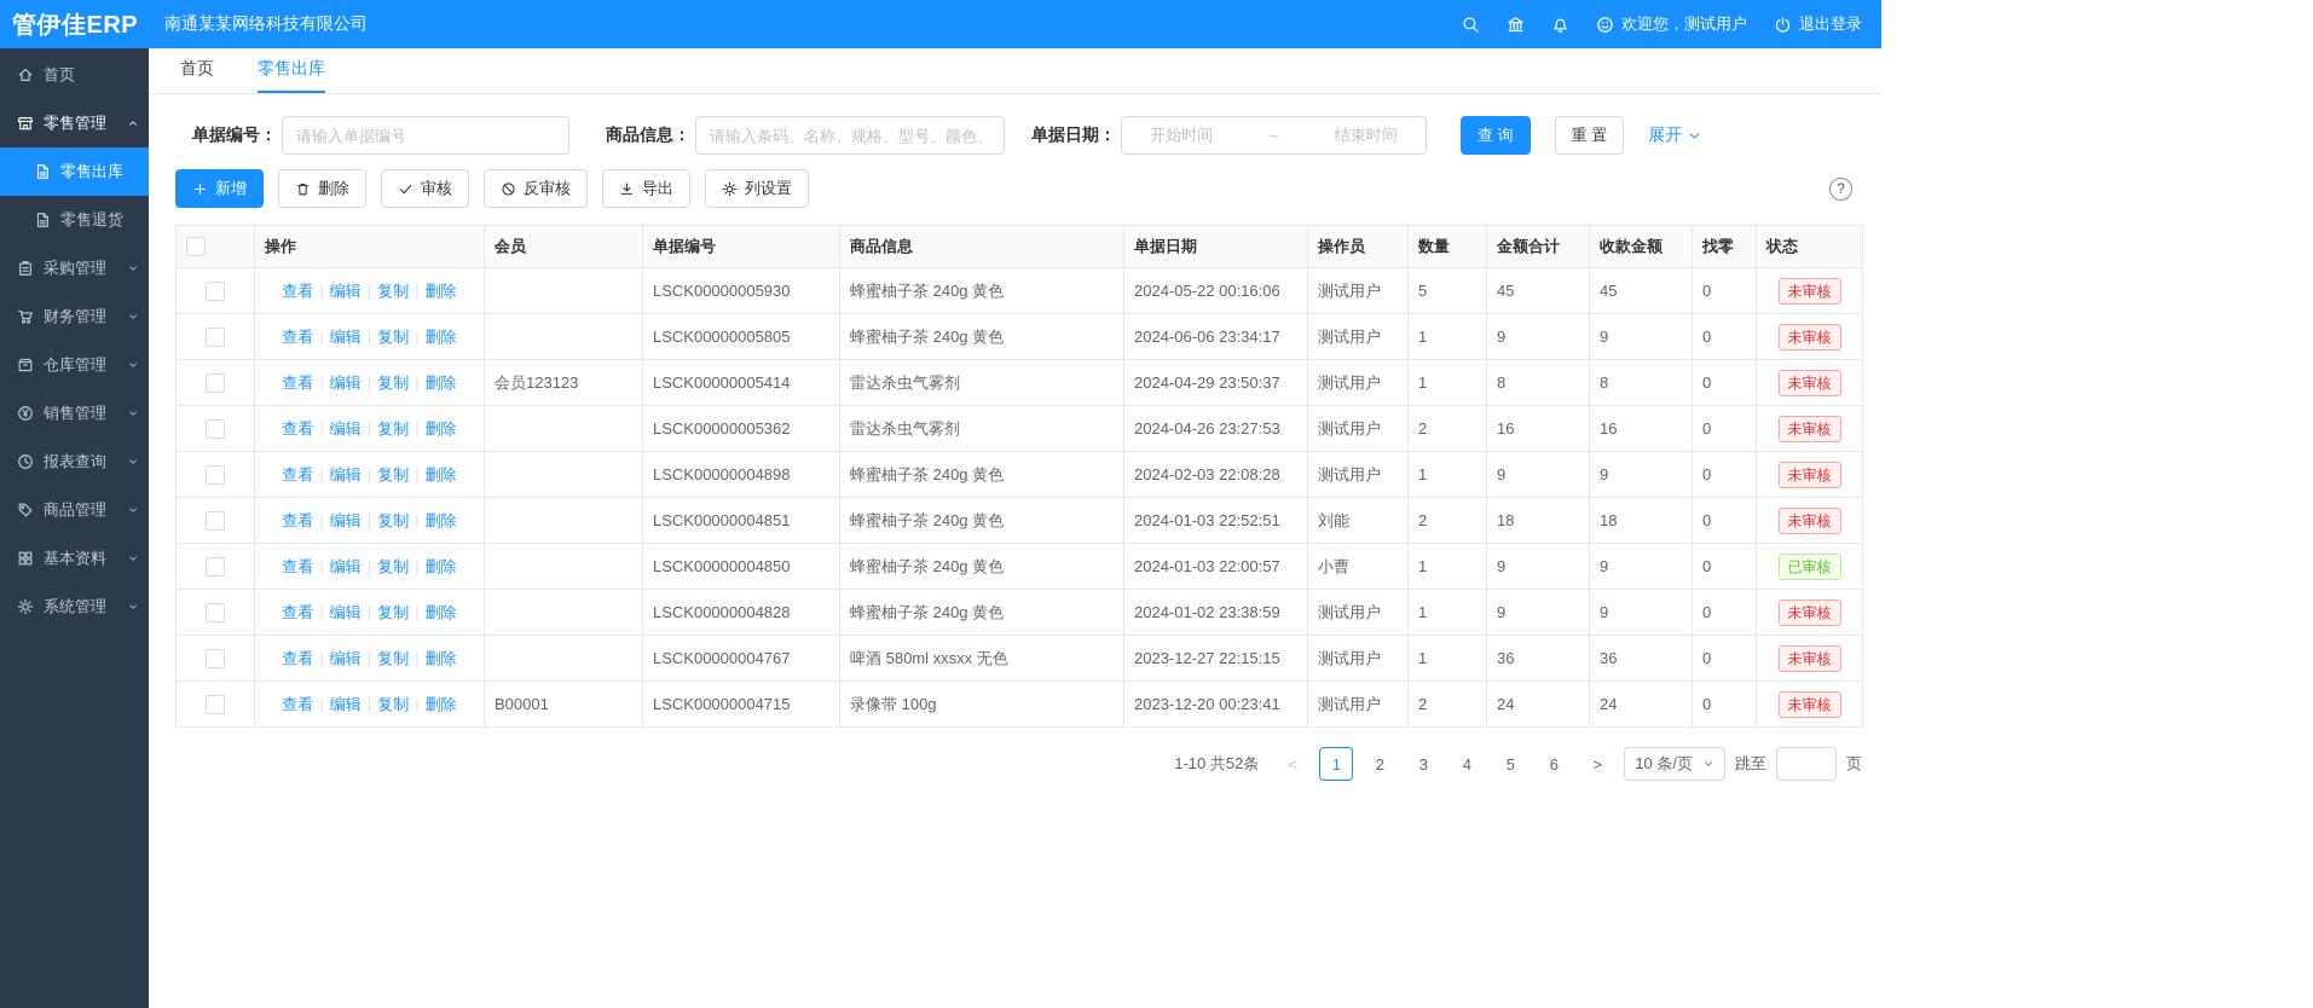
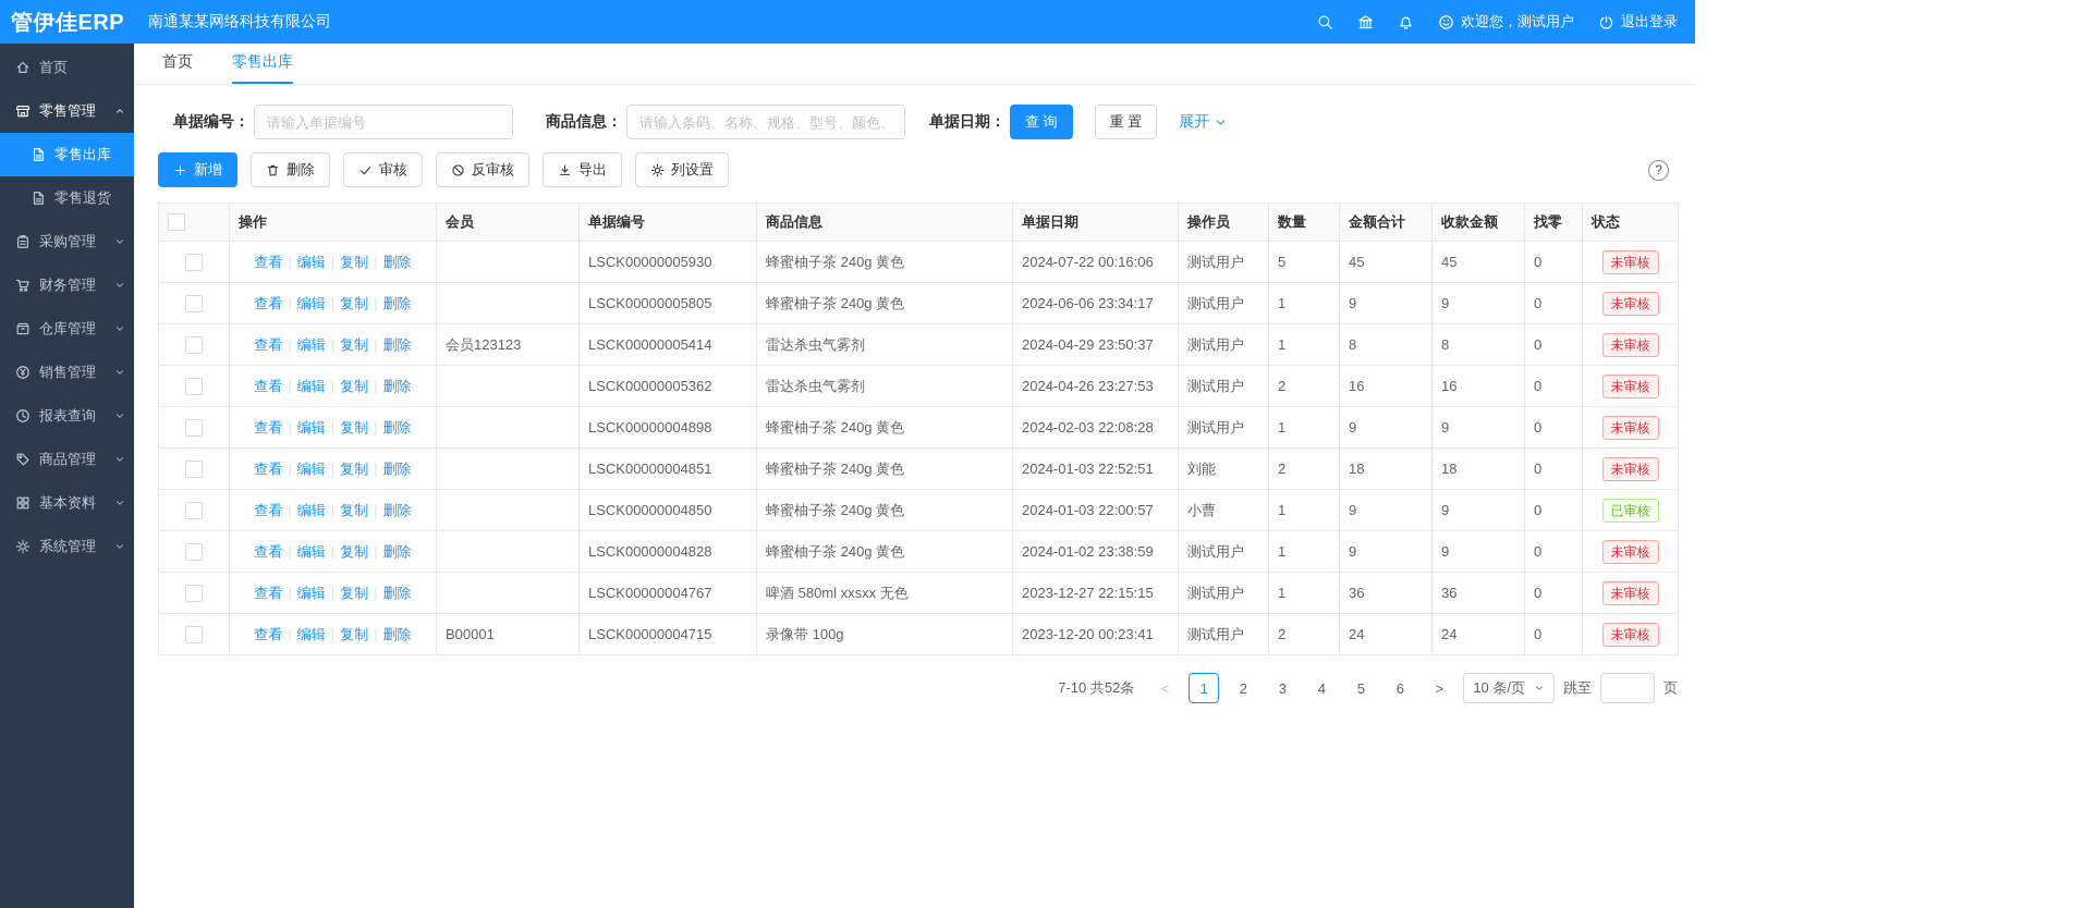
  管伊佳ERP
  南通某某网络科技有限公司
  欢迎您，测试用户
  退出登录
  首页
  零售管理
  零售出库
  零售退货
  采购管理
  财务管理
  仓库管理
  销售管理
  报表查询
  商品管理
  基本资料
  系统管理
  首页
  零售出库
  单据编号：
  请输入单据编号
  商品信息：
  请输入条码、名称、规格、型号、颜色、
  单据日期：
- 开始时间
- ~
- 结束时间
  查 询
  重 置
  展开
  新增
  删除
  审核
  反审核
  导出
  列设置
  ?
  	操作	会员	单据编号	商品信息	单据日期	操作员	数量	金额合计	收款金额	找零	状态
- 	查看 编辑 | 复制 删除		LSCK00000005930	蜂蜜柚子茶 240g 黄色	2024-05-22 00:16:06	测试用户	5	45	45	0	未审核
+ 	查看 编辑 | 复制 删除		LSCK00000005930	蜂蜜柚子茶 240g 黄色	2024-07-22 00:16:06	测试用户	5	45	45	0	未审核
  	查看 编辑 | 复制 删除		LSCK00000005805	蜂蜜柚子茶 240g 黄色	2024-06-06 23:34:17	测试用户	1	9	9	0	未审核
  	查看 编辑 | 复制 删除	会员123123	LSCK00000005414	雷达杀虫气雾剂	2024-04-29 23:50:37	测试用户	1	8	8	0	未审核
  	查看 编辑 | 复制 删除		LSCK00000005362	雷达杀虫气雾剂	2024-04-26 23:27:53	测试用户	2	16	16	0	未审核
  	查看 编辑 | 复制 删除		LSCK00000004898	蜂蜜柚子茶 240g 黄色	2024-02-03 22:08:28	测试用户	1	9	9	0	未审核
  	查看 编辑 | 复制 删除		LSCK00000004851	蜂蜜柚子茶 240g 黄色	2024-01-03 22:52:51	刘能	2	18	18	0	未审核
  	查看 编辑 | 复制 删除		LSCK00000004850	蜂蜜柚子茶 240g 黄色	2024-01-03 22:00:57	小曹	1	9	9	0	已审核
  	查看 编辑 | 复制 删除		LSCK00000004828	蜂蜜柚子茶 240g 黄色	2024-01-02 23:38:59	测试用户	1	9	9	0	未审核
  	查看 编辑 | 复制 删除		LSCK00000004767	啤酒 580ml xxsxx 无色	2023-12-27 22:15:15	测试用户	1	36	36	0	未审核
  	查看 编辑 | 复制 删除	B00001	LSCK00000004715	录像带 100g	2023-12-20 00:23:41	测试用户	2	24	24	0	未审核
- 1-10 共52条
+ 7-10 共52条
  <
  1
  2
  3
  4
  5
  6
  >
  10 条/页
  跳至
  页
